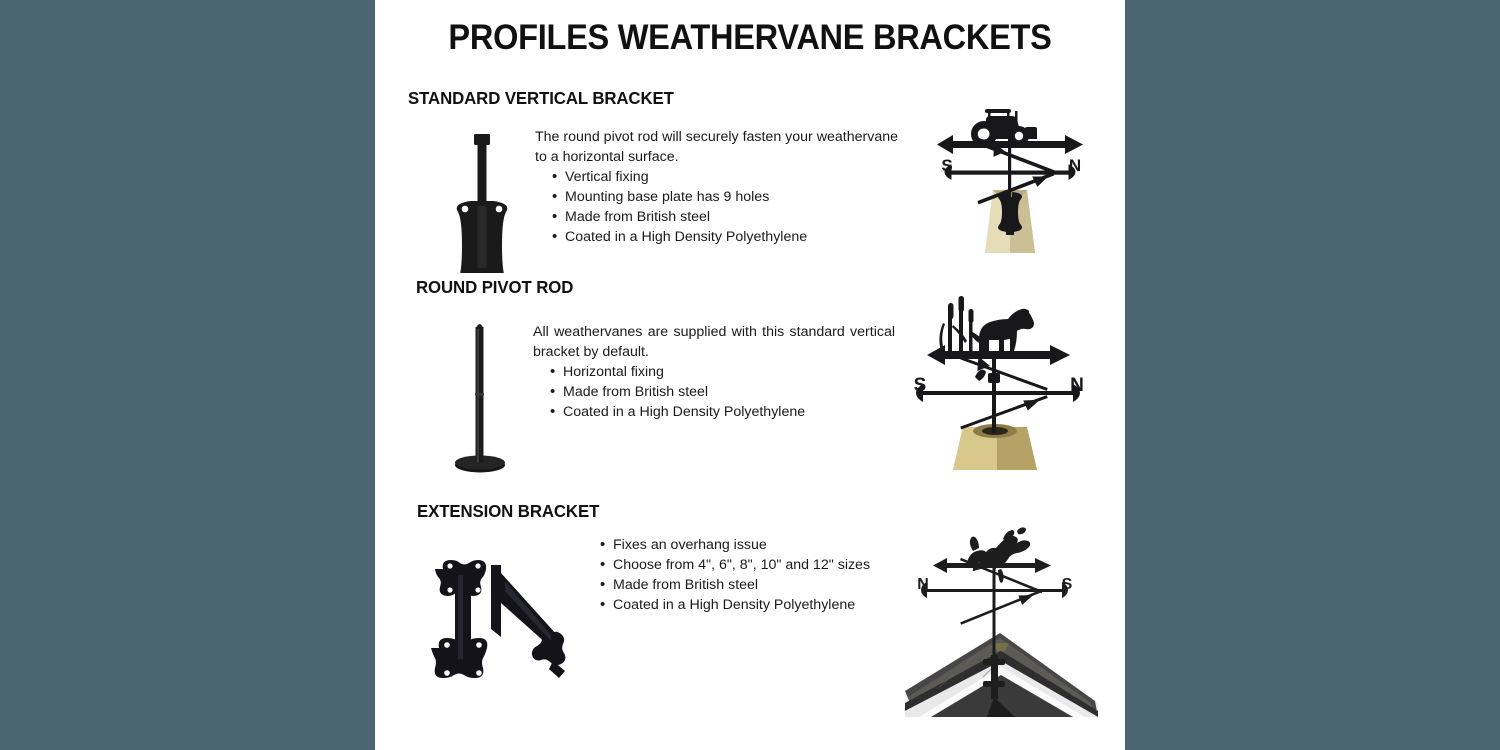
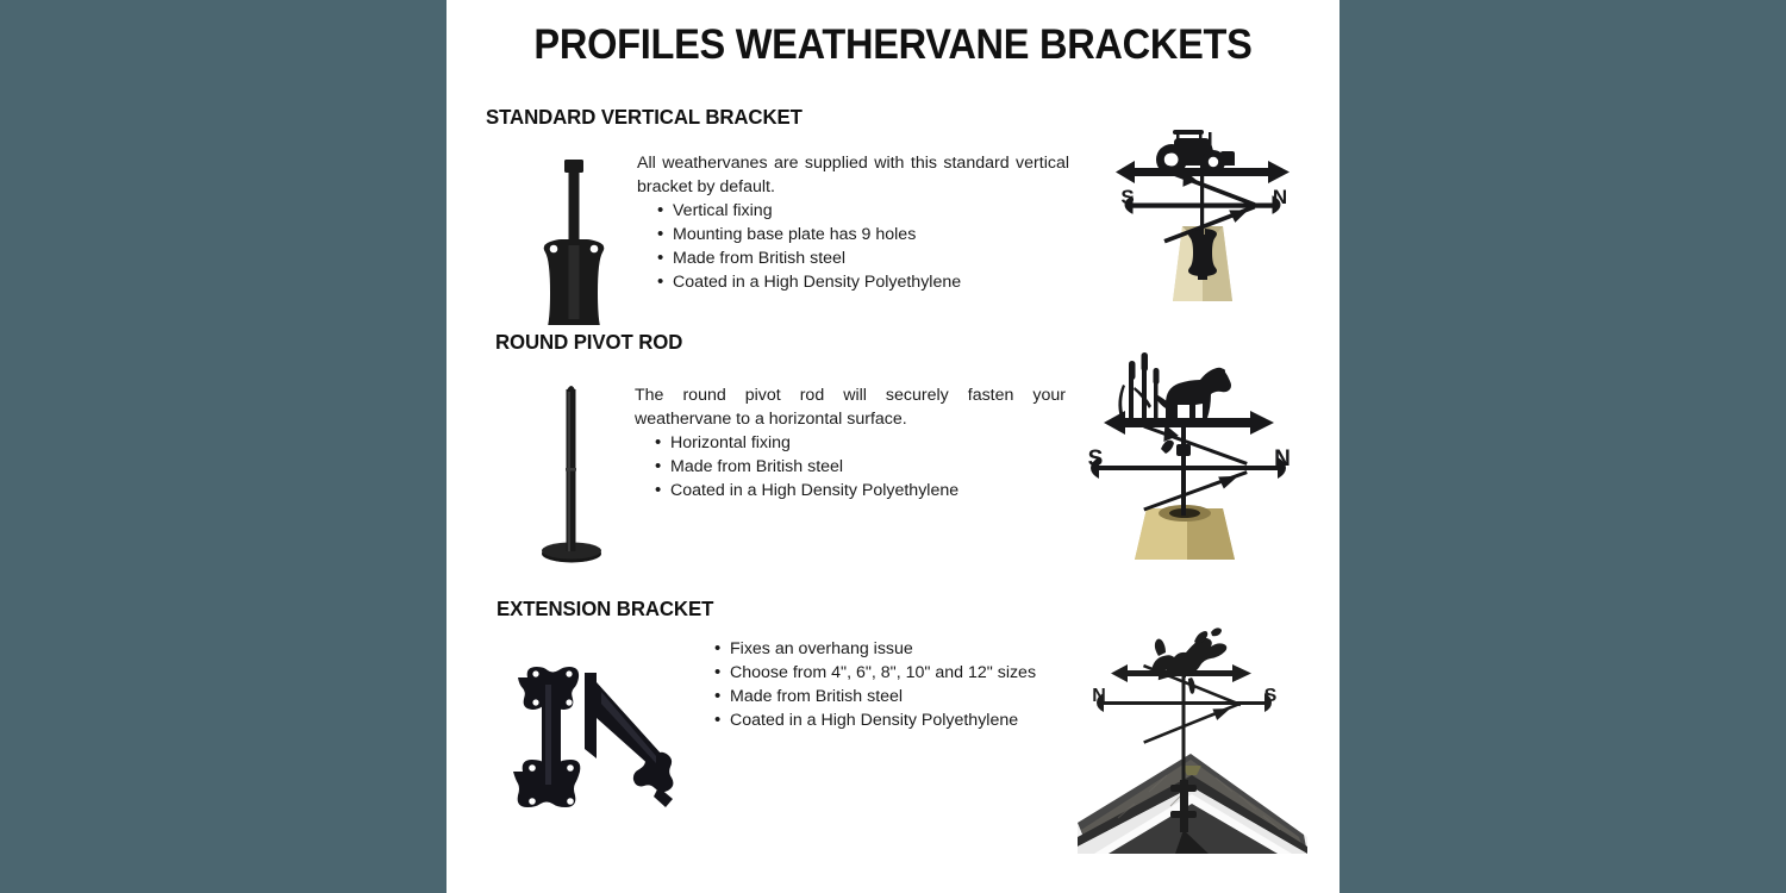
  PROFILES WEATHERVANE BRACKETS
  STANDARD VERTICAL BRACKET
- The round pivot rod will securely fasten your weathervane to a horizontal surface.
+ All weathervanes are supplied with this standard vertical bracket by default.
  Vertical fixing
  Mounting base plate has 9 holes
  Made from British steel
  Coated in a High Density Polyethylene
  S
  N
  ROUND PIVOT ROD
- All weathervanes are supplied with this standard vertical bracket by default.
+ The round pivot rod will securely fasten your weathervane to a horizontal surface.
  Horizontal fixing
  Made from British steel
  Coated in a High Density Polyethylene
  S
  N
  EXTENSION BRACKET
  N
  S
  Fixes an overhang issue
  Choose from 4", 6", 8", 10" and 12" sizes
  Made from British steel
  Coated in a High Density Polyethylene
